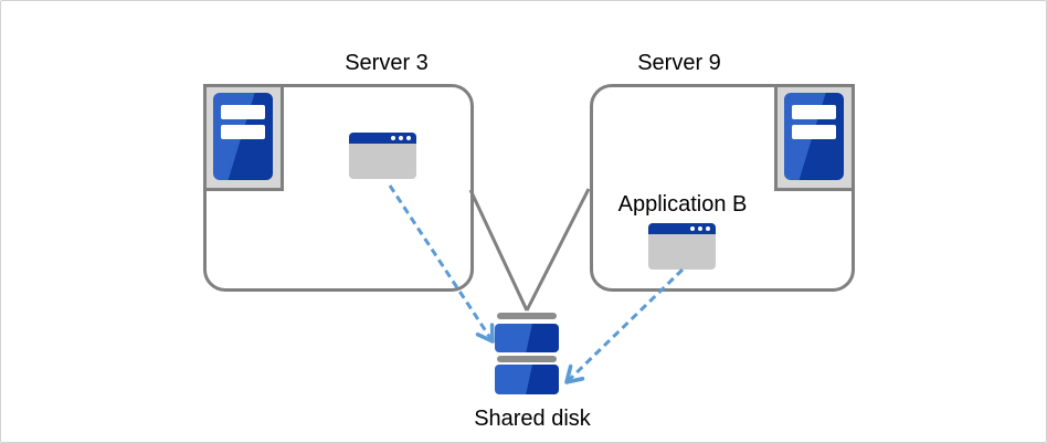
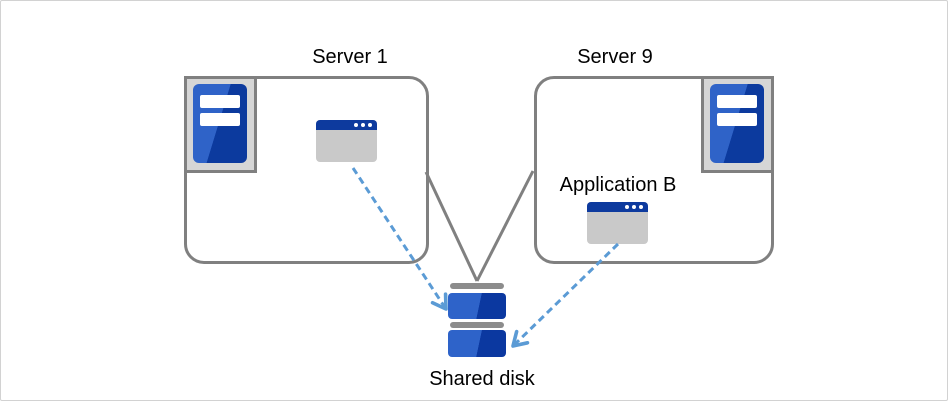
- Server 3
+ Server 1
  Server 9
  Application B
  Shared disk
